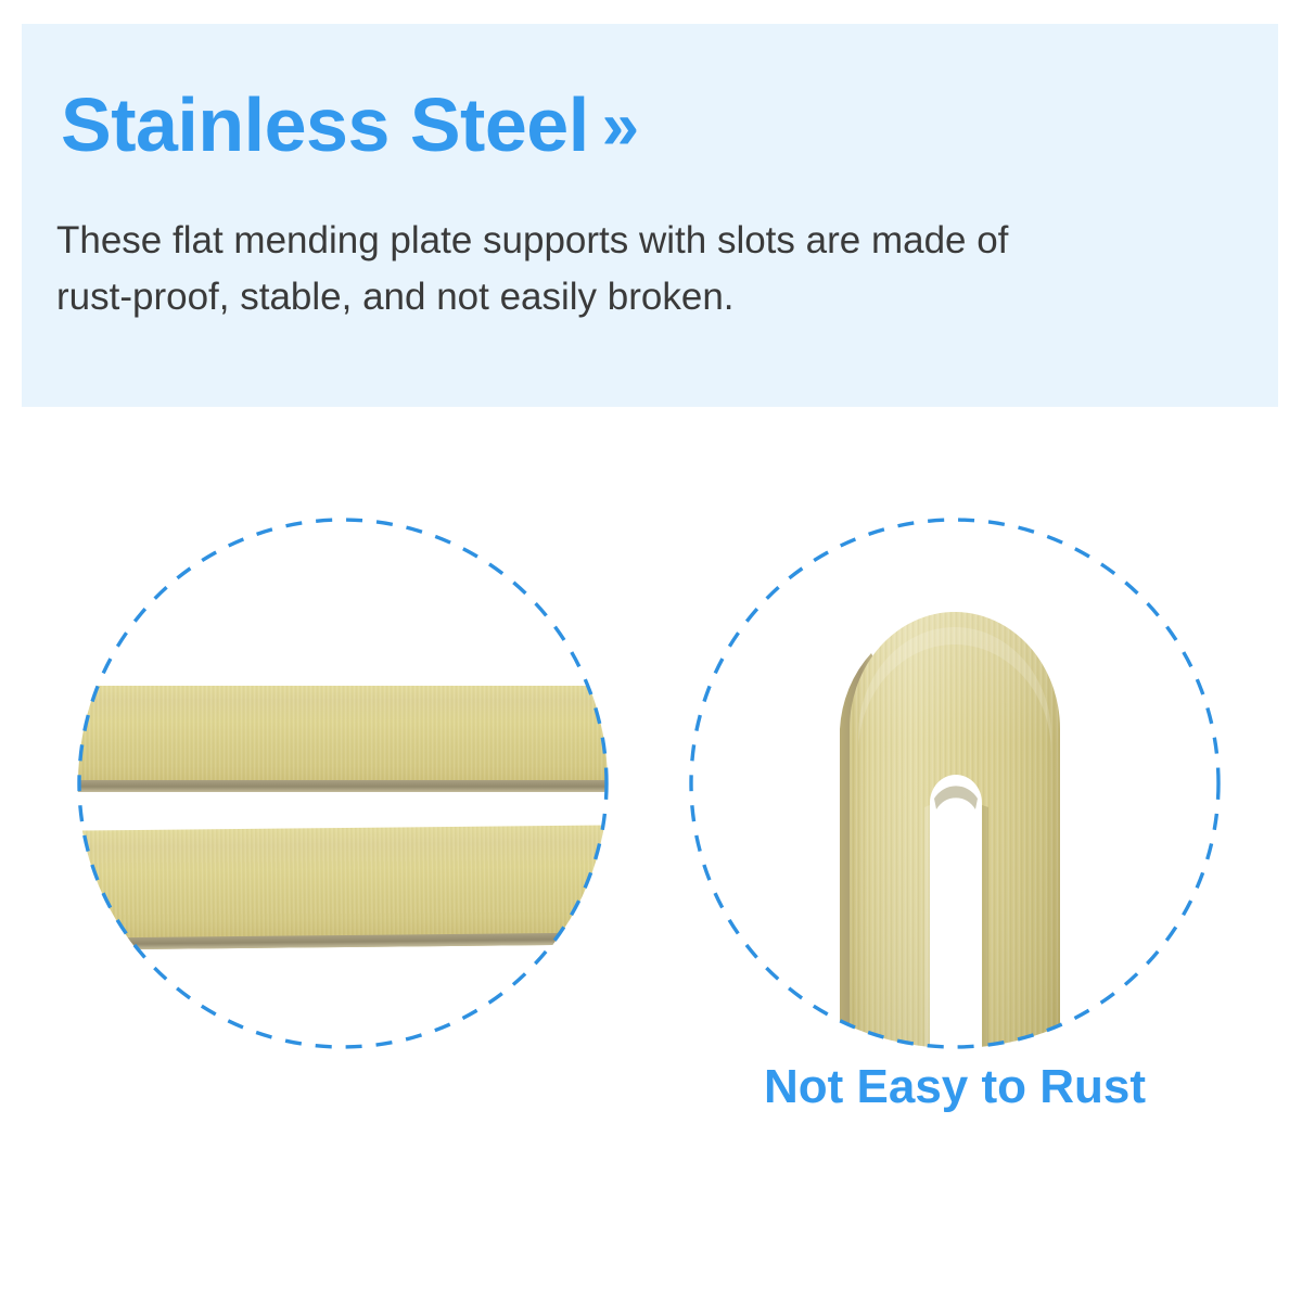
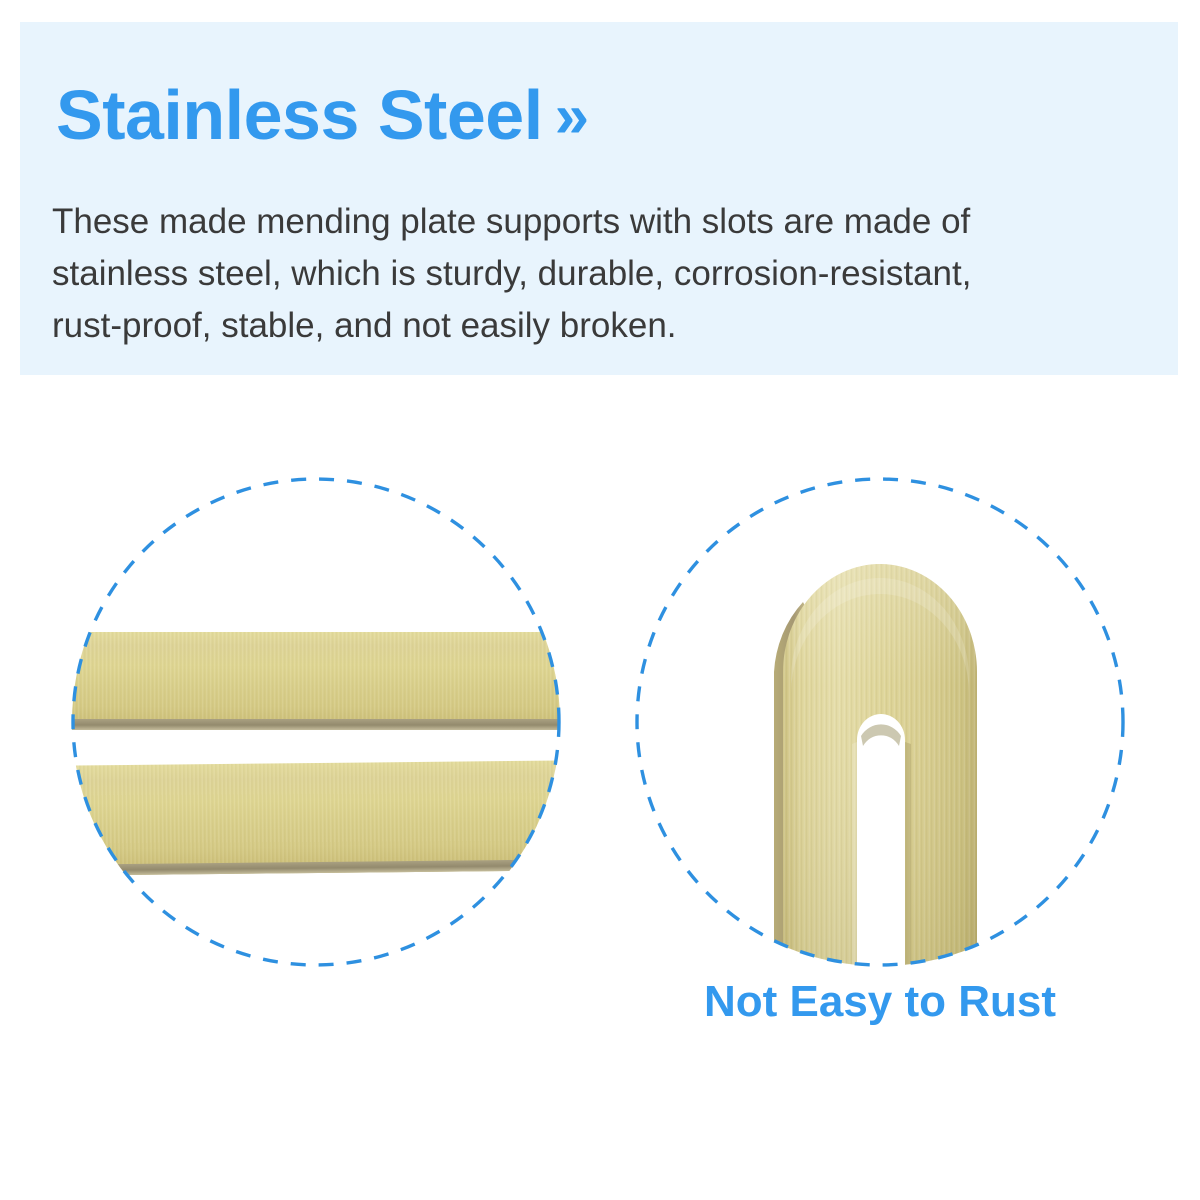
  Stainless Steel »
- These flat mending plate supports with slots are made of
+ These made mending plate supports with slots are made of
+ stainless steel, which is sturdy, durable, corrosion-resistant,
  rust-proof, stable, and not easily broken.
  Not Easy to Rust
